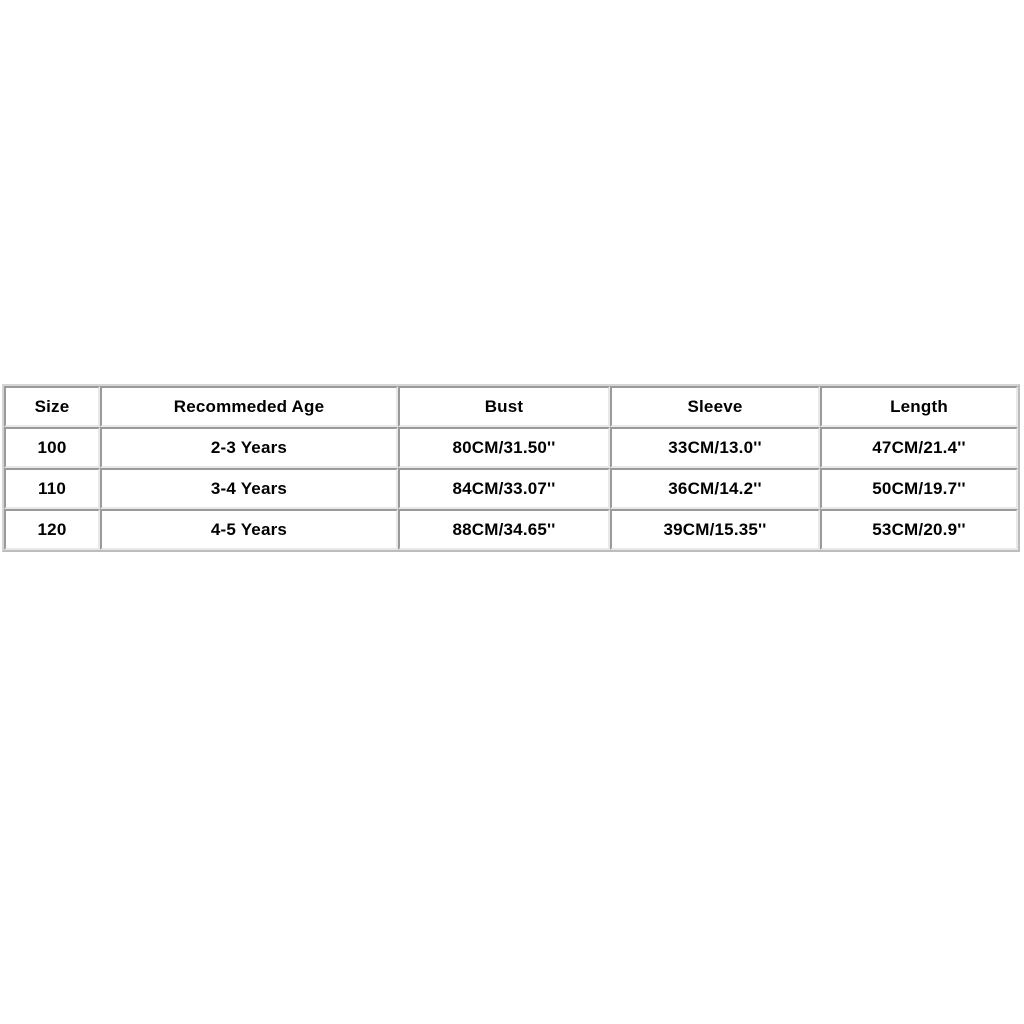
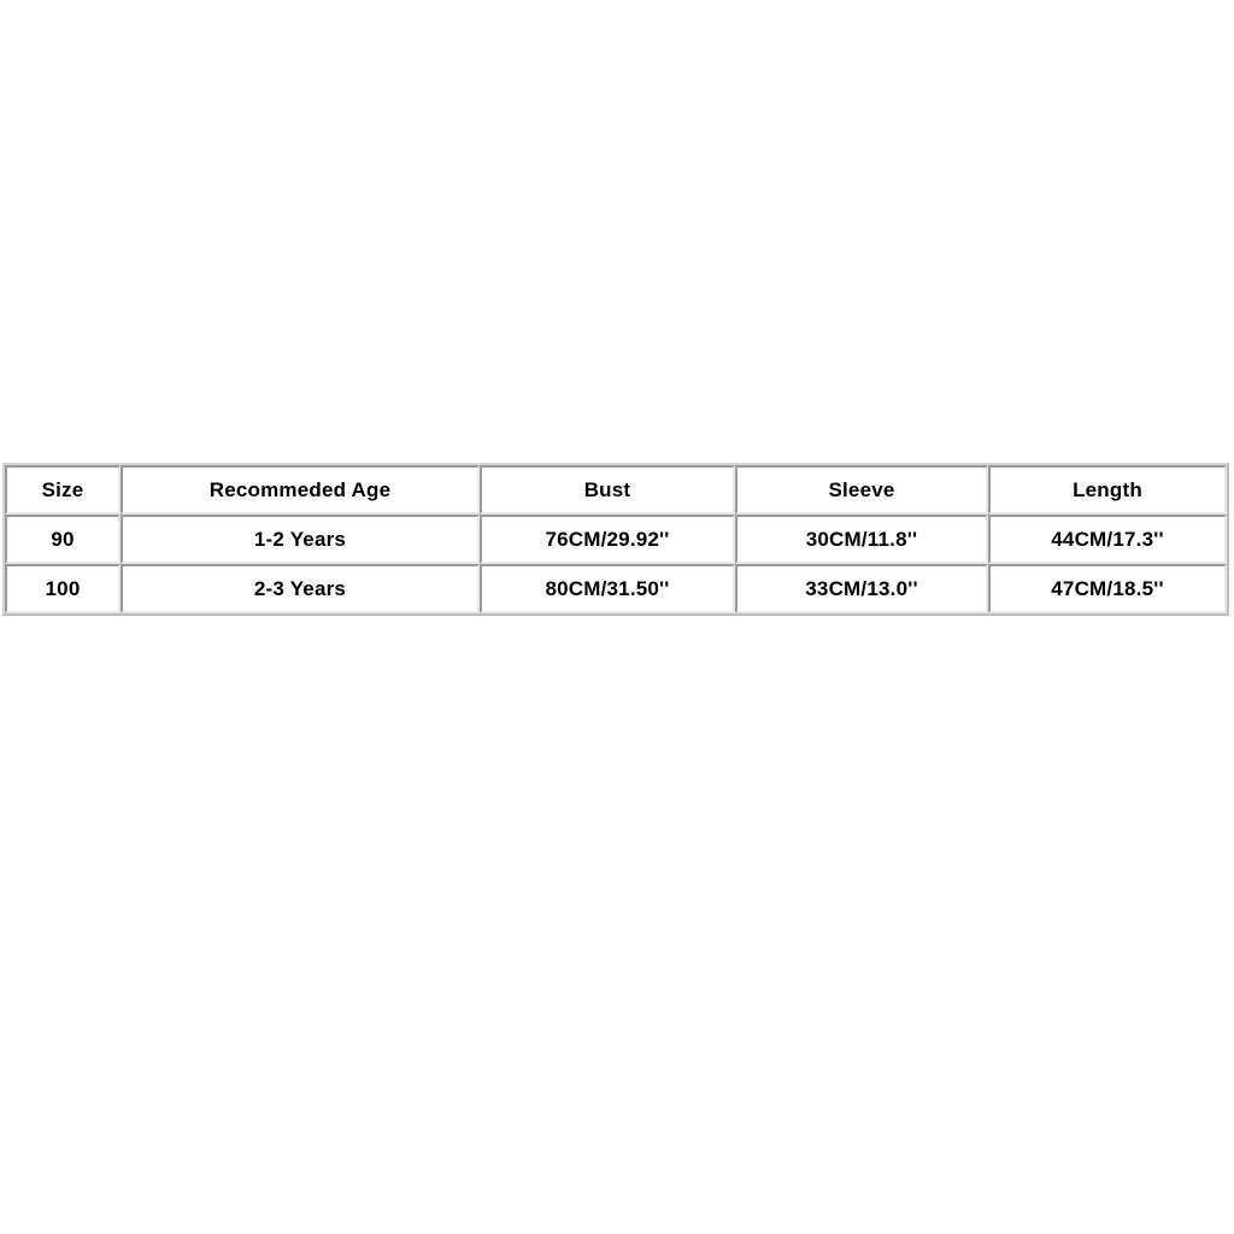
  Size	Recommeded Age	Bust	Sleeve	Length
+ 90	1-2 Years	76CM/29.92''	30CM/11.8''	44CM/17.3''
- 100	2-3 Years	80CM/31.50''	33CM/13.0''	47CM/21.4''
+ 100	2-3 Years	80CM/31.50''	33CM/13.0''	47CM/18.5''
- 110	3-4 Years	84CM/33.07''	36CM/14.2''	50CM/19.7''
- 120	4-5 Years	88CM/34.65''	39CM/15.35''	53CM/20.9''
